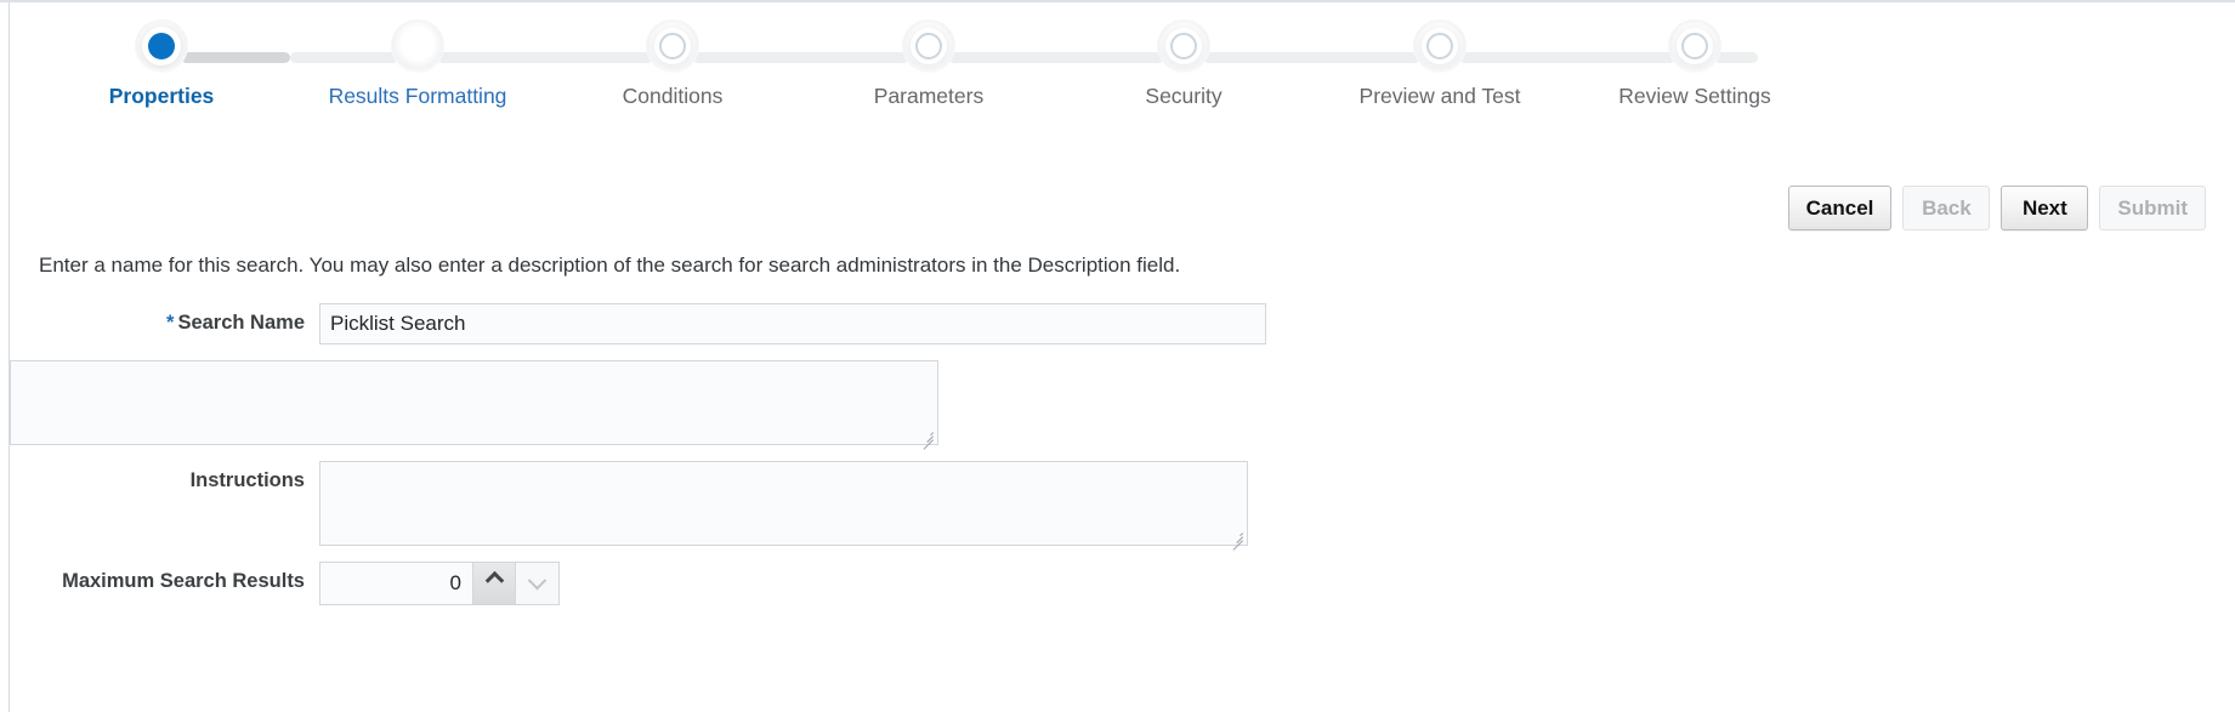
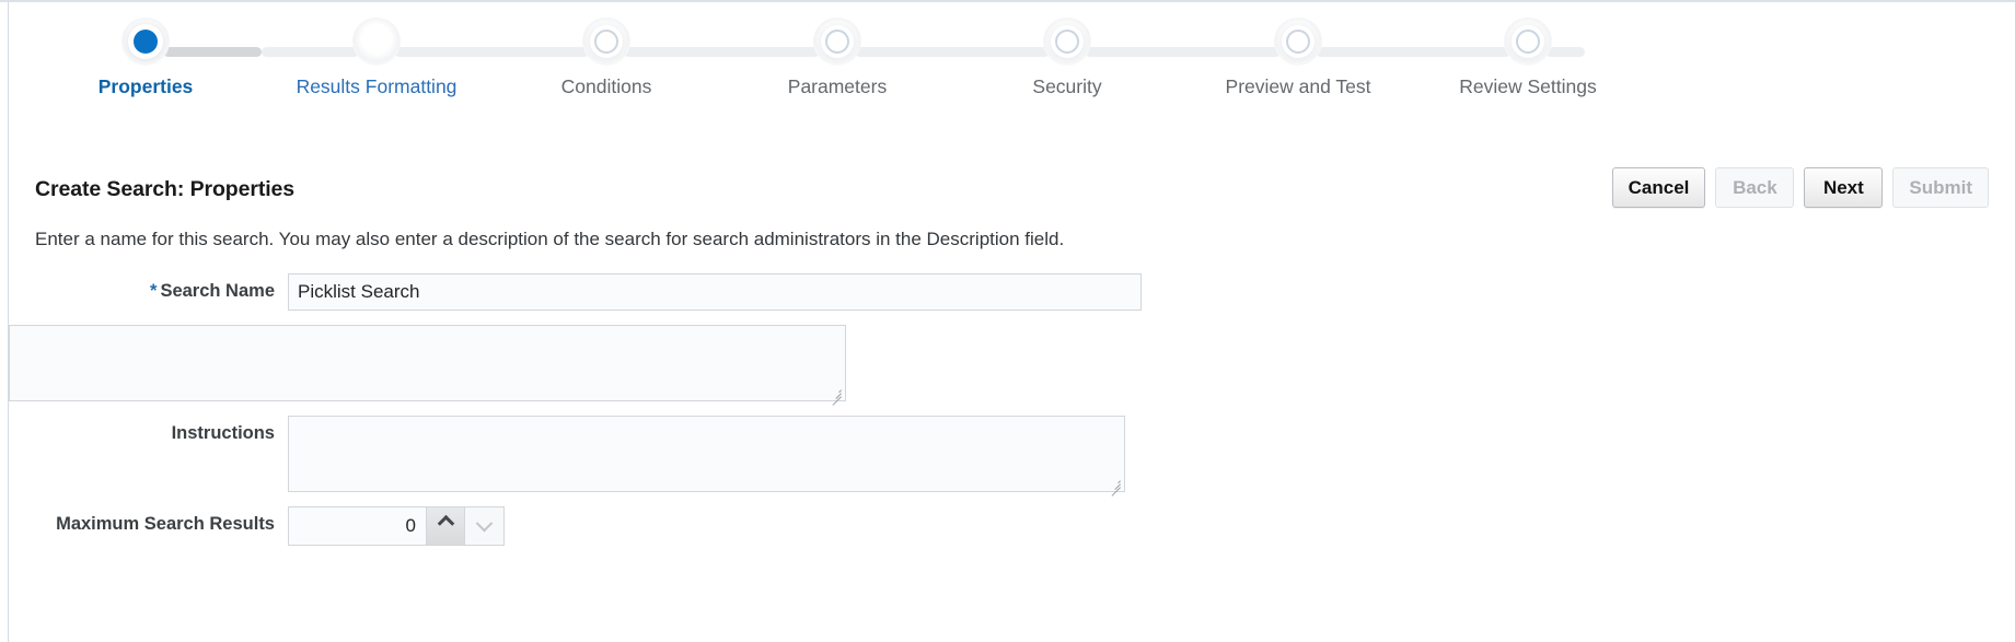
  Properties
  Results Formatting
  Conditions
  Parameters
  Security
  Preview and Test
  Review Settings
+ Create Search: Properties
  Cancel
  Back
  Next
  Submit
  Enter a name for this search. You may also enter a description of the search for search administrators in the Description field.
  * Search Name
  Picklist Search
  Instructions
  Maximum Search Results
  0
